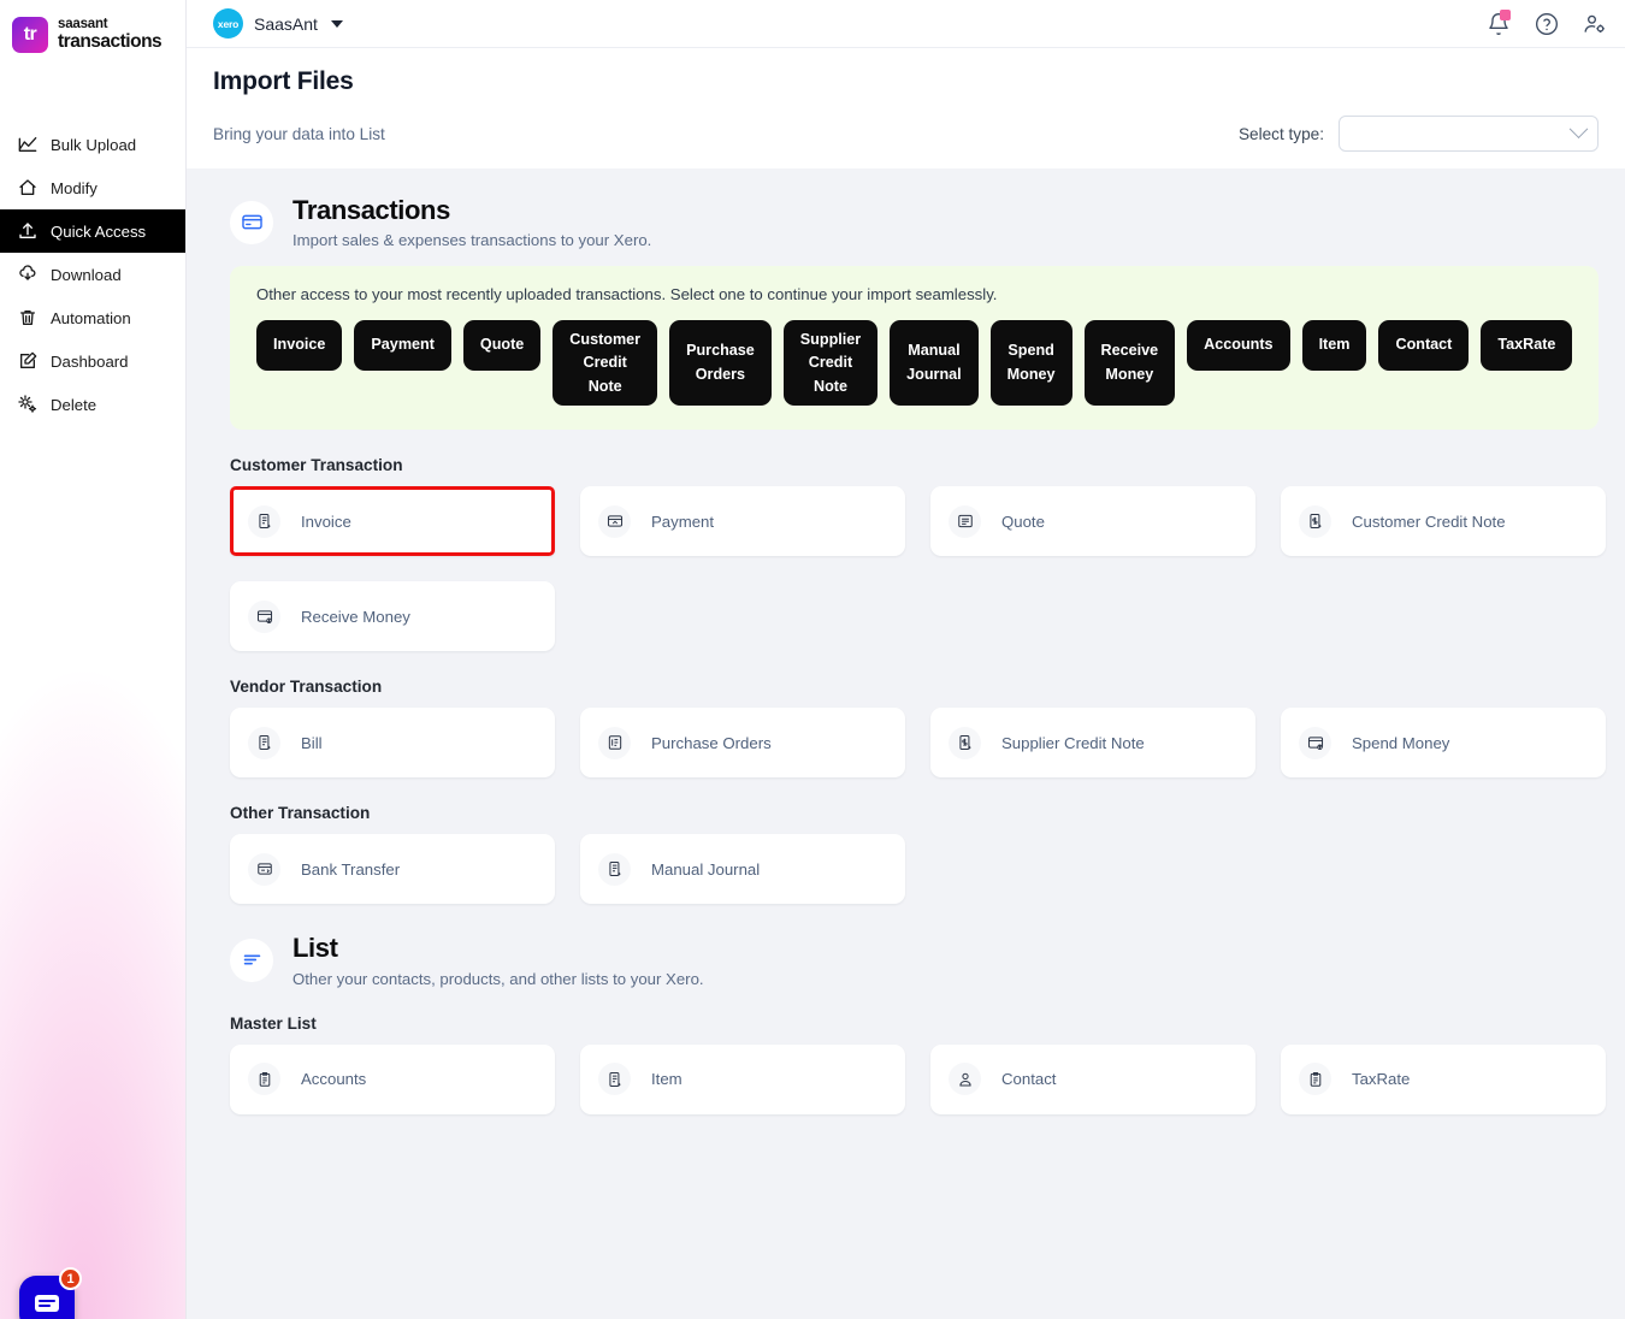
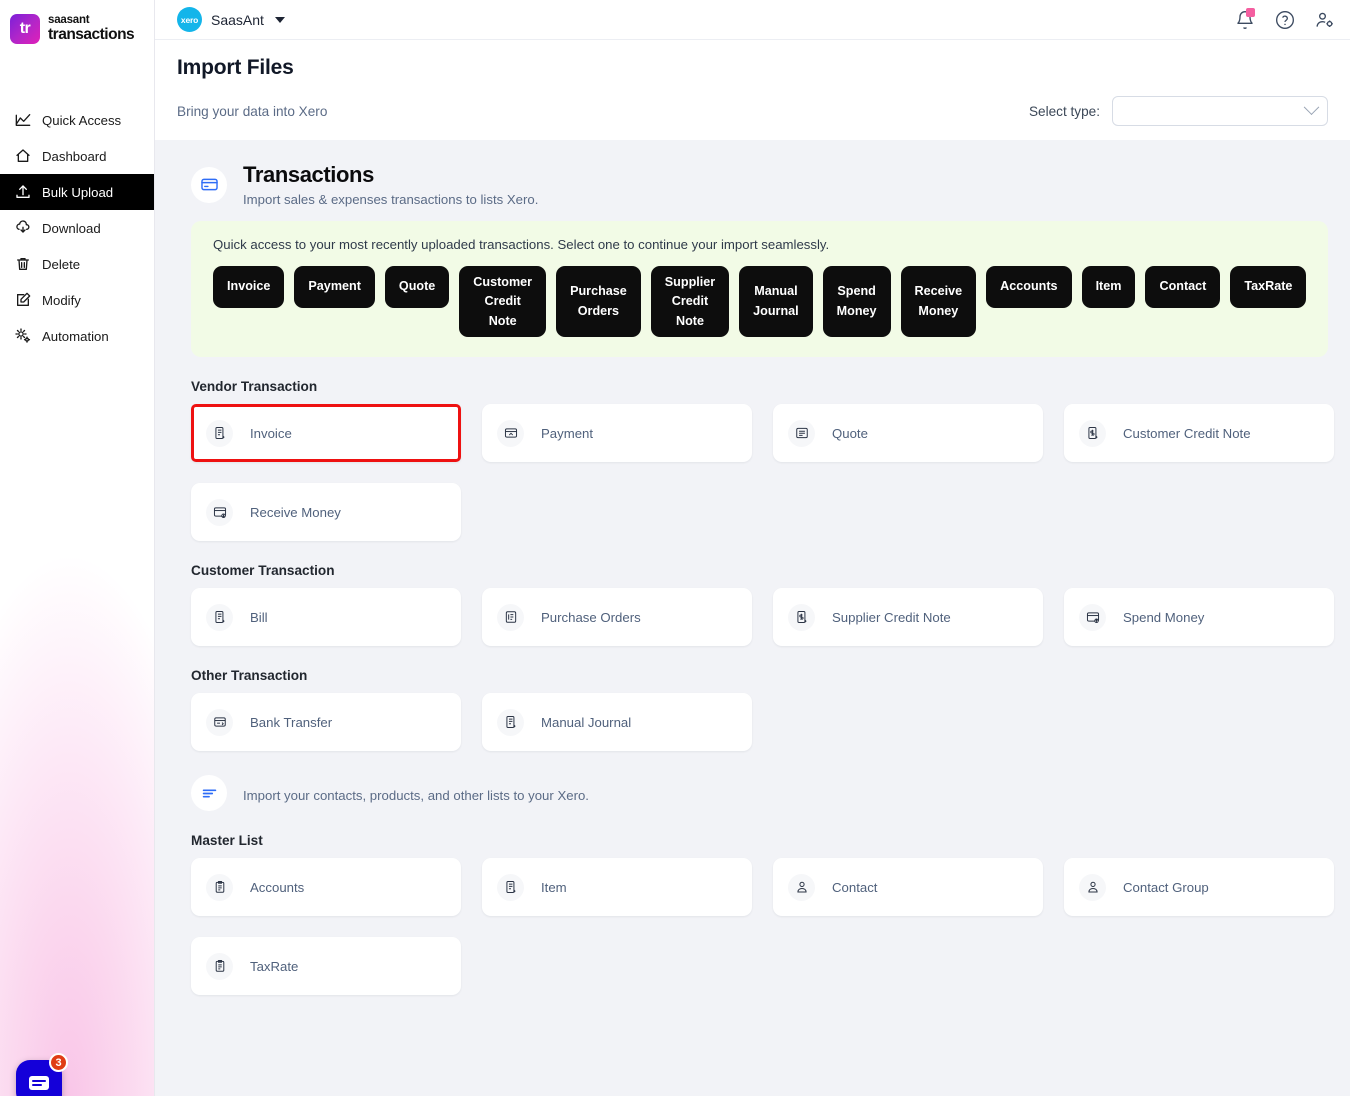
  tr
  saasant
  transactions
- Bulk Upload
+ Quick Access
- Modify
+ Dashboard
- Quick Access
+ Bulk Upload
  Download
- Automation
+ Delete
- Dashboard
+ Modify
- Delete
+ Automation
- 1
+ 3
  xero
  SaasAnt
  Import Files
- Bring your data into List
+ Bring your data into Xero
  Select type:
  Transactions
- Import sales & expenses transactions to your Xero.
+ Import sales & expenses transactions to lists Xero.
- Other access to your most recently uploaded transactions. Select one to continue your import seamlessly.
+ Quick access to your most recently uploaded transactions. Select one to continue your import seamlessly.
  Invoice
  Payment
  Quote
  Customer Credit Note
  Purchase Orders
  Supplier Credit Note
  Manual Journal
  Spend Money
  Receive Money
  Accounts
  Item
  Contact
  TaxRate
- Customer Transaction
+ Vendor Transaction
  Invoice
  Payment
  Quote
  Customer Credit Note
  Receive Money
- Vendor Transaction
+ Customer Transaction
  Bill
  Purchase Orders
  Supplier Credit Note
  Spend Money
  Other Transaction
  Bank Transfer
  Manual Journal
- List
- Other your contacts, products, and other lists to your Xero.
+ Import your contacts, products, and other lists to your Xero.
  Master List
  Accounts
  Item
  Contact
+ Contact Group
  TaxRate
